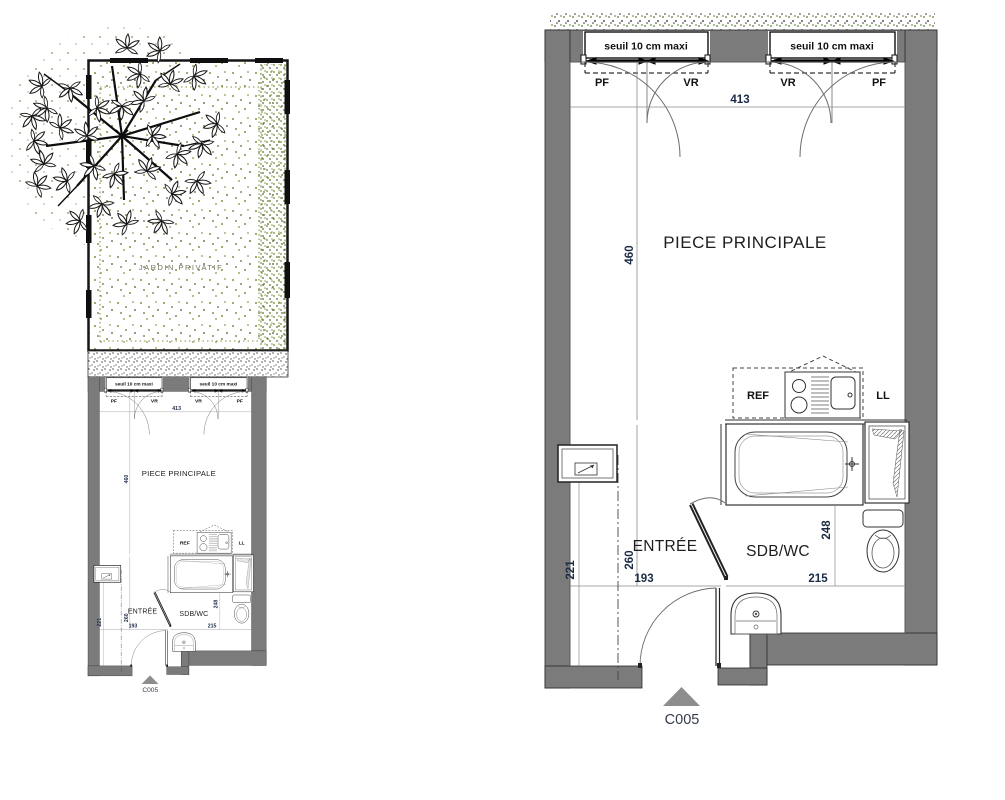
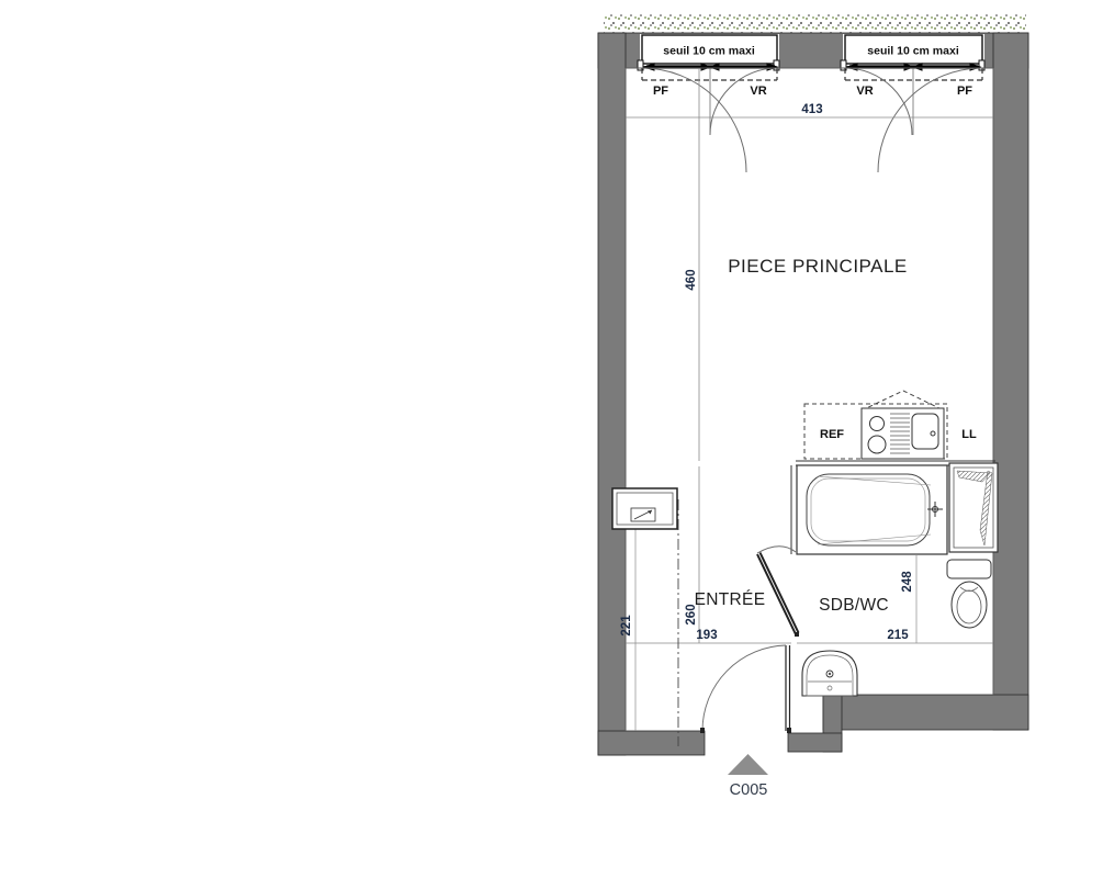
- JARDIN PRIVATIF
